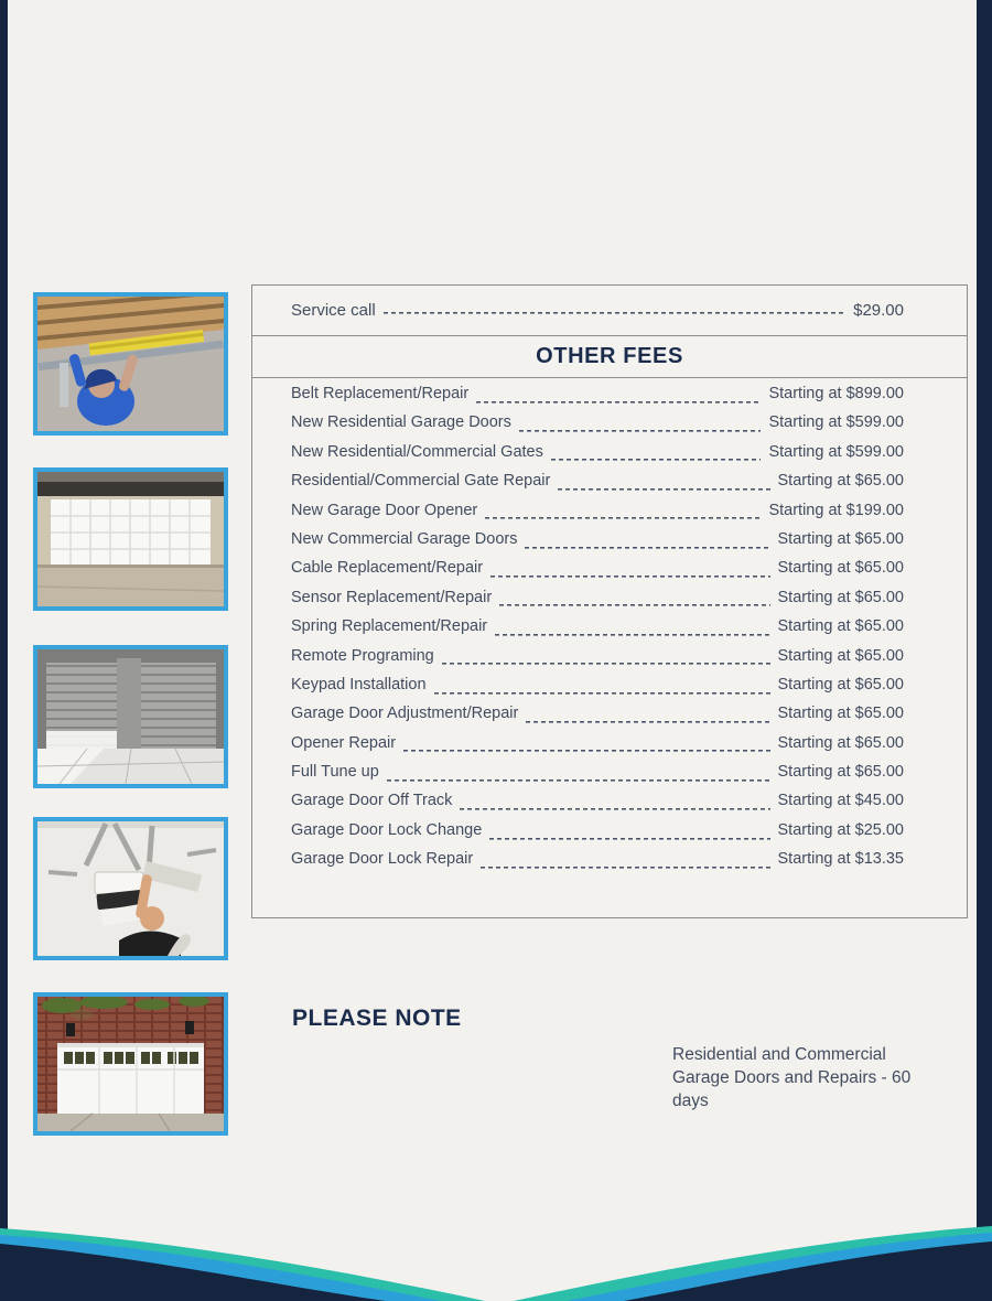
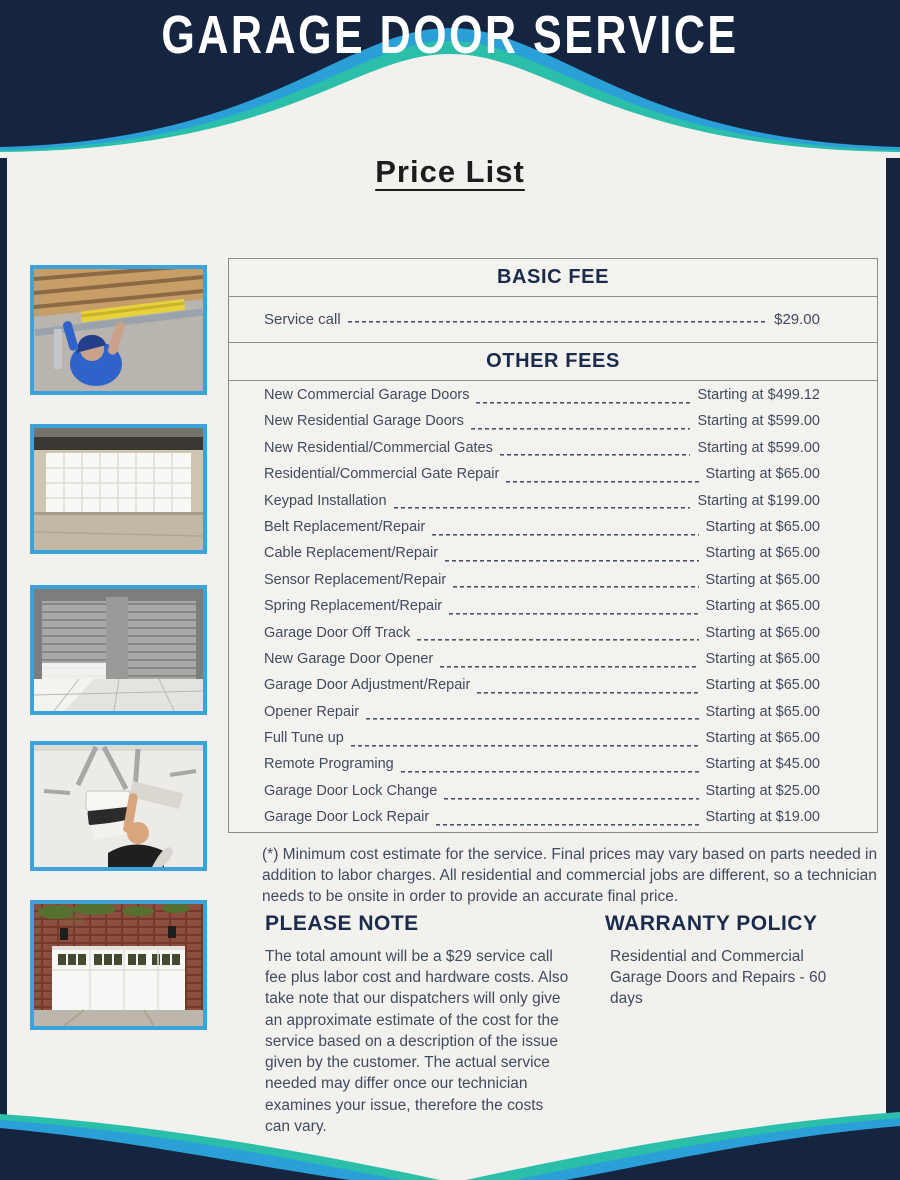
+ GARAGE DOOR SERVICE
+ Price List
+ BASIC FEE
  Service call
  $29.00
  OTHER FEES
- Belt Replacement/Repair
+ New Commercial Garage Doors
- Starting at $899.00
+ Starting at $499.12
  New Residential Garage Doors
  Starting at $599.00
  New Residential/Commercial Gates
  Starting at $599.00
  Residential/Commercial Gate Repair
  Starting at $65.00
- New Garage Door Opener
+ Keypad Installation
  Starting at $199.00
- New Commercial Garage Doors
+ Belt Replacement/Repair
  Starting at $65.00
  Cable Replacement/Repair
  Starting at $65.00
  Sensor Replacement/Repair
  Starting at $65.00
  Spring Replacement/Repair
  Starting at $65.00
- Remote Programing
+ Garage Door Off Track
  Starting at $65.00
- Keypad Installation
+ New Garage Door Opener
  Starting at $65.00
  Garage Door Adjustment/Repair
  Starting at $65.00
  Opener Repair
  Starting at $65.00
  Full Tune up
  Starting at $65.00
- Garage Door Off Track
+ Remote Programing
  Starting at $45.00
  Garage Door Lock Change
  Starting at $25.00
  Garage Door Lock Repair
- Starting at $13.35
+ Starting at $19.00
+ (*) Minimum cost estimate for the service. Final prices may vary based on parts needed in addition to labor charges. All residential and commercial jobs are different, so a technician needs to be onsite in order to provide an accurate final price.
  PLEASE NOTE
+ The total amount will be a $29 service call fee plus labor cost and hardware costs. Also take note that our dispatchers will only give an approximate estimate of the cost for the service based on a description of the issue given by the customer. The actual service needed may differ once our technician examines your issue, therefore the costs can vary.
+ WARRANTY POLICY
  Residential and Commercial Garage Doors and Repairs - 60 days
